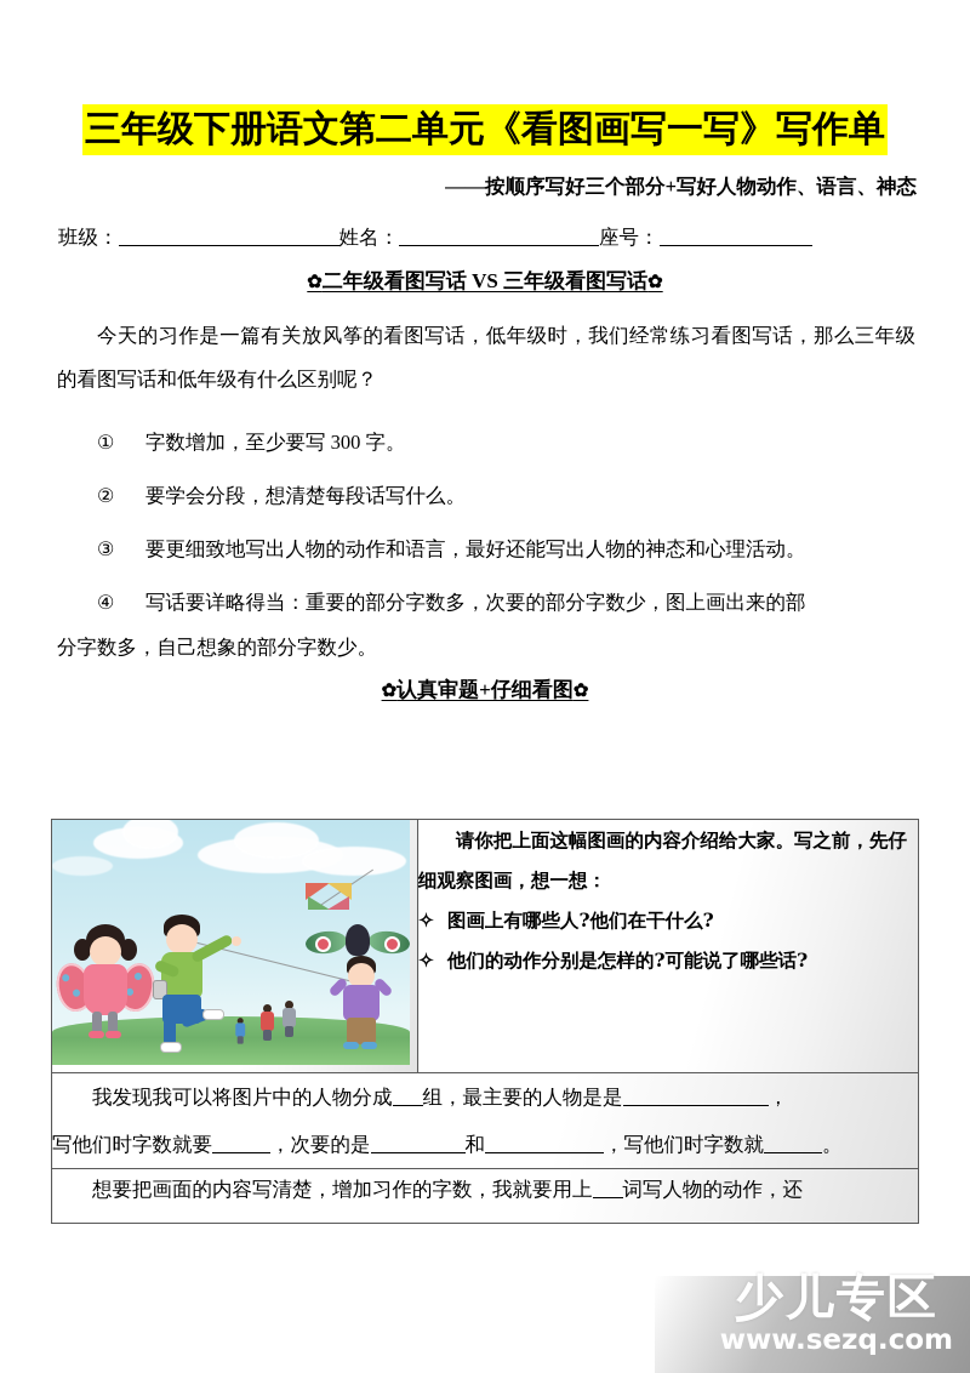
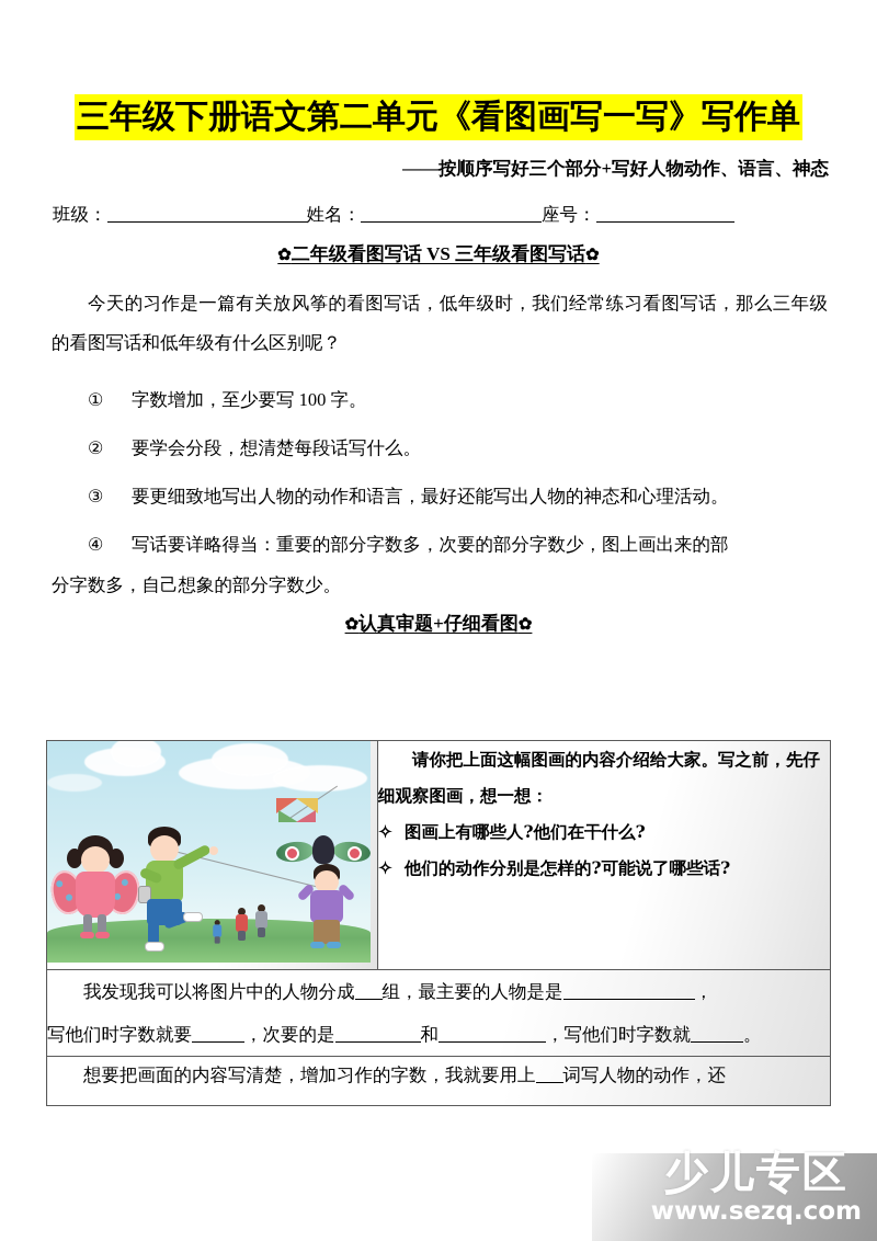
  三年级下册语文第二单元《看图画写一写》写作单
  ——按顺序写好三个部分+写好人物动作、语言、神态
  班级： 姓名： 座号：
  ✿二年级看图写话 VS 三年级看图写话✿
  今天的习作是一篇有关放风筝的看图写话，低年级时，我们经常练习看图写话，那么三年级的看图写话和低年级有什么区别呢？
- ① 字数增加，至少要写 300 字。
+ ① 字数增加，至少要写 100 字。
  ② 要学会分段，想清楚每段话写什么。
  ③ 要更细致地写出人物的动作和语言，最好还能写出人物的神态和心理活动。
  ④ 写话要详略得当：重要的部分字数多，次要的部分字数少，图上画出来的部
  分字数多，自己想象的部分字数少。
  ✿认真审题+仔细看图✿
  	请你把上面这幅图画的内容介绍给大家。写之前，先仔细观察图画，想一想： ✧ 图画上有哪些人?他们在干什么? ✧ 他们的动作分别是怎样的?可能说了哪些话?
  我发现我可以将图片中的人物分成 组，最主要的人物是是 ， 写他们时字数就要 ，次要的是 和 ，写他们时字数就 。
  想要把画面的内容写清楚，增加习作的字数，我就要用上 词写人物的动作，还
  少儿专区
  www.sezq.com
